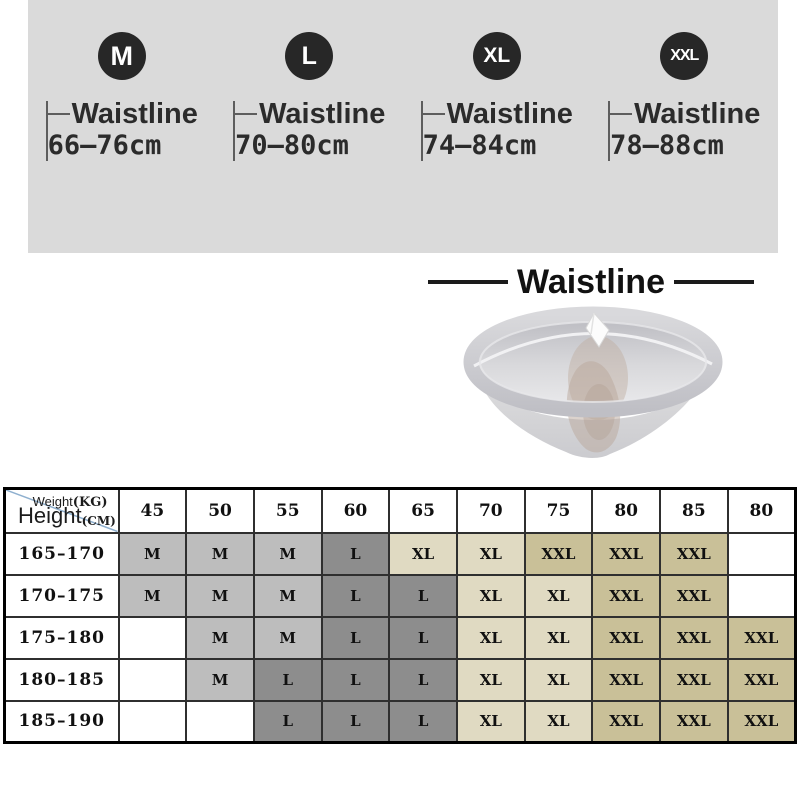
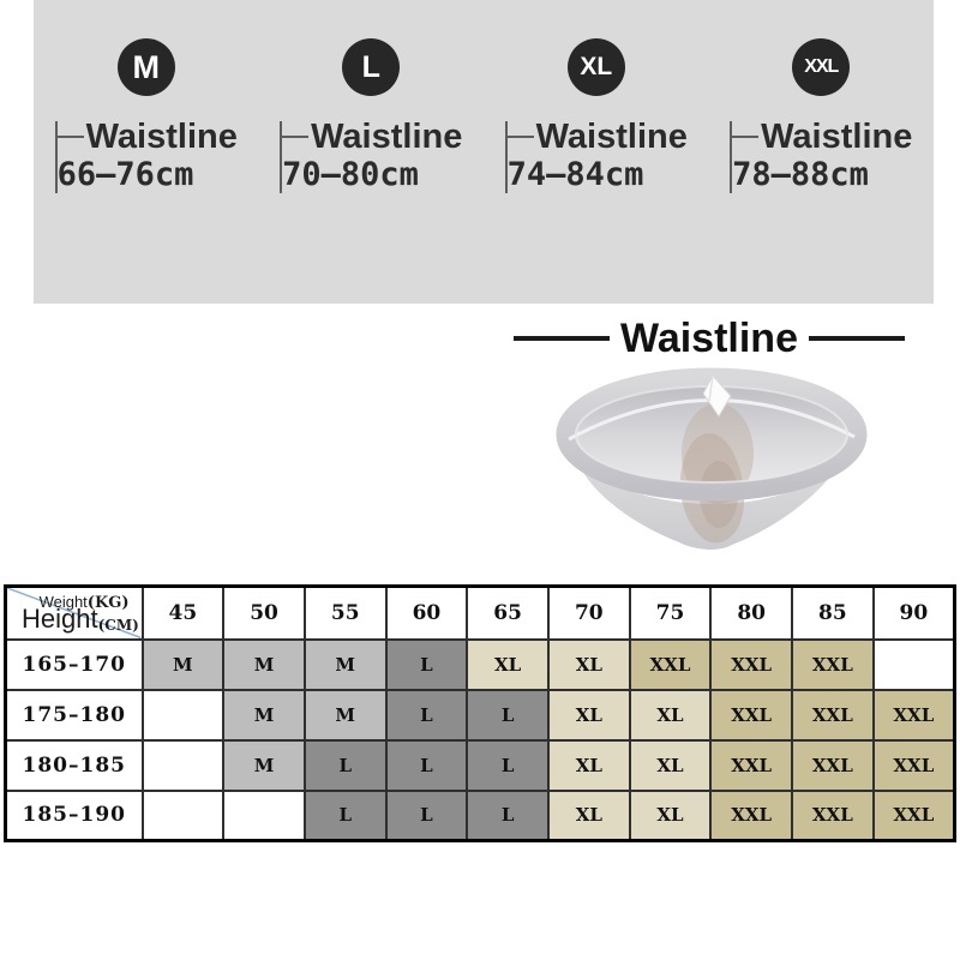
  M
  Waistline
  6–76cm
  L
  Waistline
  0–80cm
  XL
  Waistline
  4–84cm
  XXL
  Waistline
  8–88cm
  Waistline
- Weight(KG) Height(CM)	45	50	55	60	65	70	75	80	85	80
+ Weight(KG) Height(CM)	45	50	55	60	65	70	75	80	85	90
  165–170	M	M	M	L	XL	XL	XXL	XXL	XXL
- 170–175	M	M	M	L	L	XL	XL	XXL	XXL
  175–180		M	M	L	L	XL	XL	XXL	XXL	XXL
  180–185		M	L	L	L	XL	XL	XXL	XXL	XXL
  185–190			L	L	L	XL	XL	XXL	XXL	XXL
